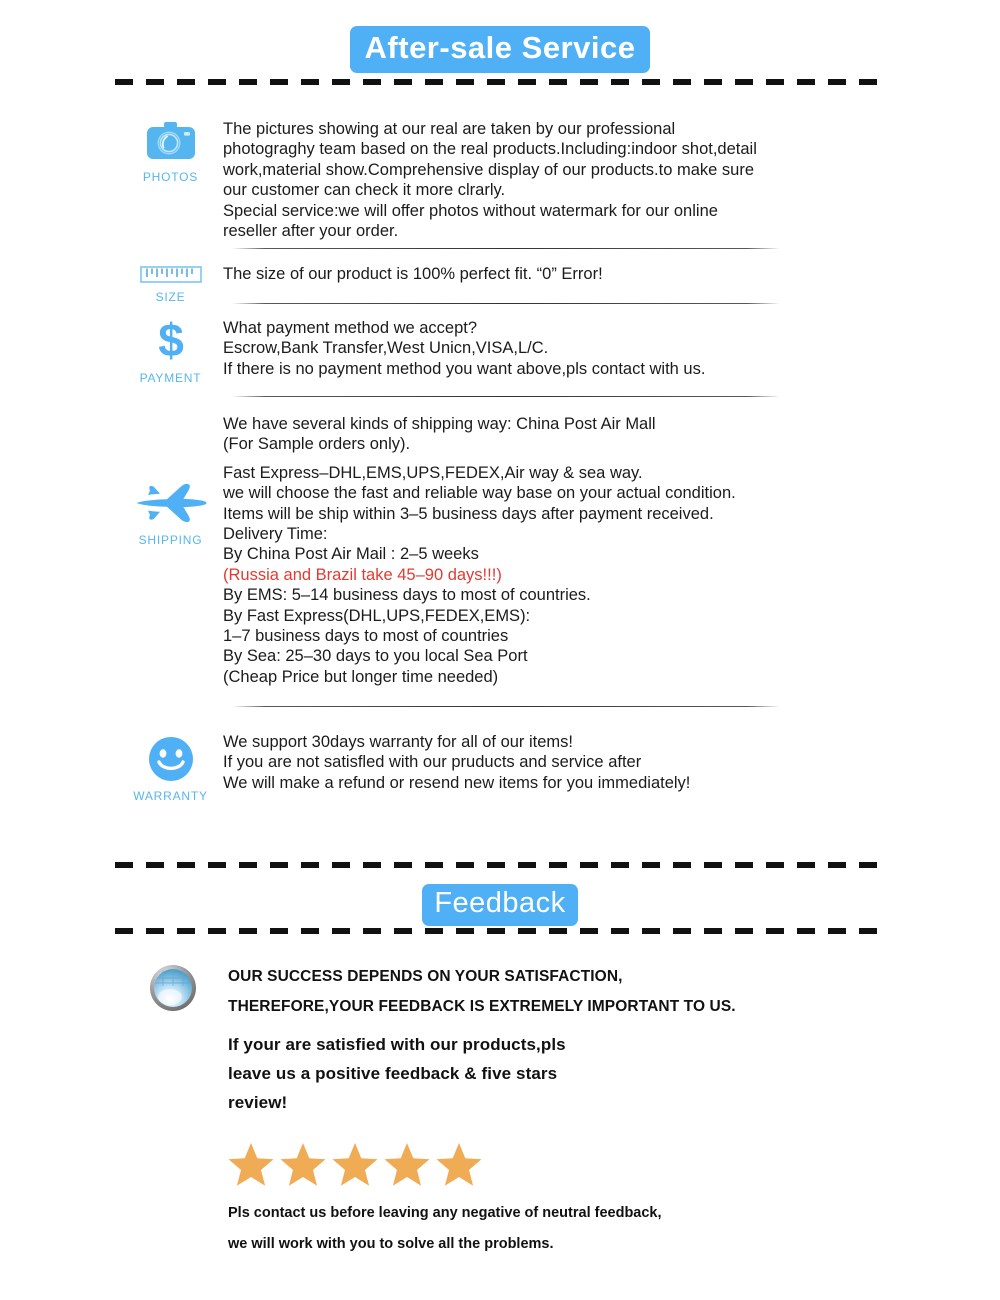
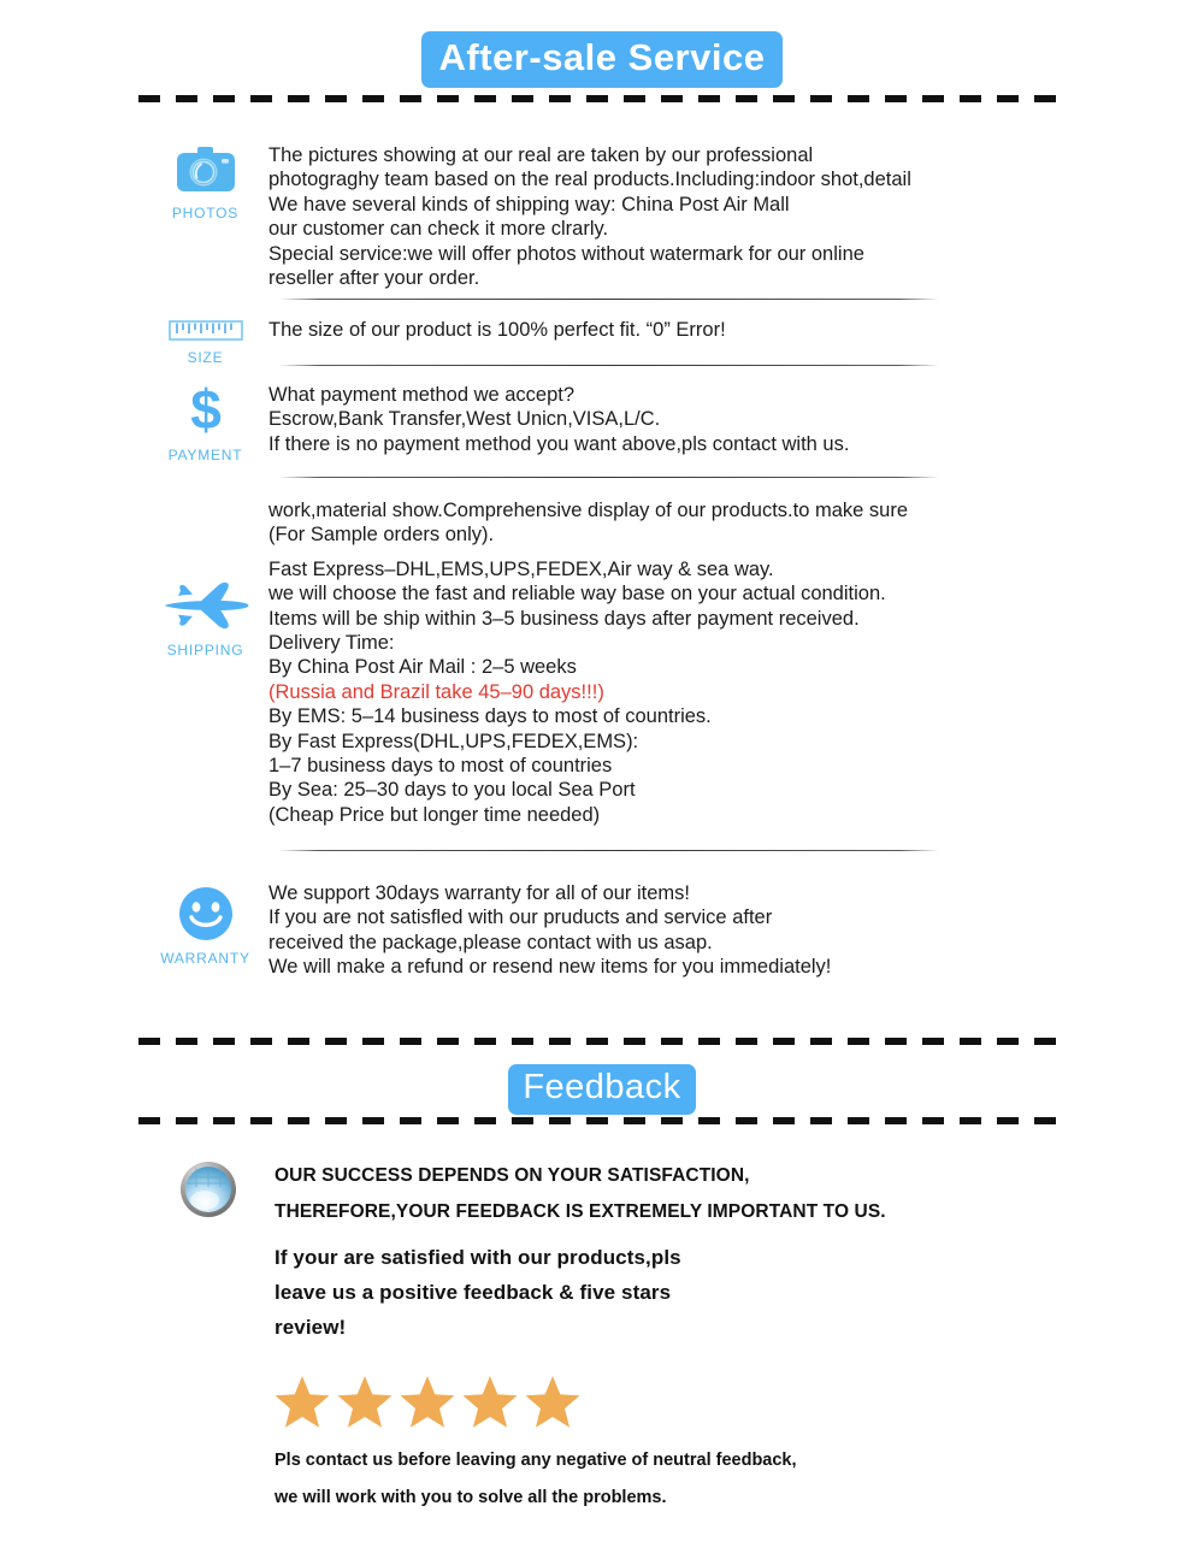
  After-sale Service
  PHOTOS
  The pictures showing at our real are taken by our professional
  photograghy team based on the real products.Including:indoor shot,detail
- work,material show.Comprehensive display of our products.to make sure
+ We have several kinds of shipping way: China Post Air Mall
  our customer can check it more clrarly.
  Special service:we will offer photos without watermark for our online
  reseller after your order.
  SIZE
  The size of our product is 100% perfect fit. “0” Error!
  $
  PAYMENT
  What payment method we accept?
  Escrow,Bank Transfer,West Unicn,VISA,L/C.
  If there is no payment method you want above,pls contact with us.
  SHIPPING
- We have several kinds of shipping way: China Post Air Mall
+ work,material show.Comprehensive display of our products.to make sure
  (For Sample orders only).
  Fast Express–DHL,EMS,UPS,FEDEX,Air way & sea way.
  we will choose the fast and reliable way base on your actual condition.
  Items will be ship within 3–5 business days after payment received.
  Delivery Time:
  By China Post Air Mail : 2–5 weeks
  (Russia and Brazil take 45–90 days!!!)
  By EMS: 5–14 business days to most of countries.
  By Fast Express(DHL,UPS,FEDEX,EMS):
  1–7 business days to most of countries
  By Sea: 25–30 days to you local Sea Port
  (Cheap Price but longer time needed)
  WARRANTY
  We support 30days warranty for all of our items!
  If you are not satisfled with our pruducts and service after
+ received the package,please contact with us asap.
  We will make a refund or resend new items for you immediately!
  Feedback
  OUR SUCCESS DEPENDS ON YOUR SATISFACTION,
  THEREFORE,YOUR FEEDBACK IS EXTREMELY IMPORTANT TO US.
  If your are satisfied with our products,pls
  leave us a positive feedback & five stars
  review!
  Pls contact us before leaving any negative of neutral feedback,
  we will work with you to solve all the problems.
